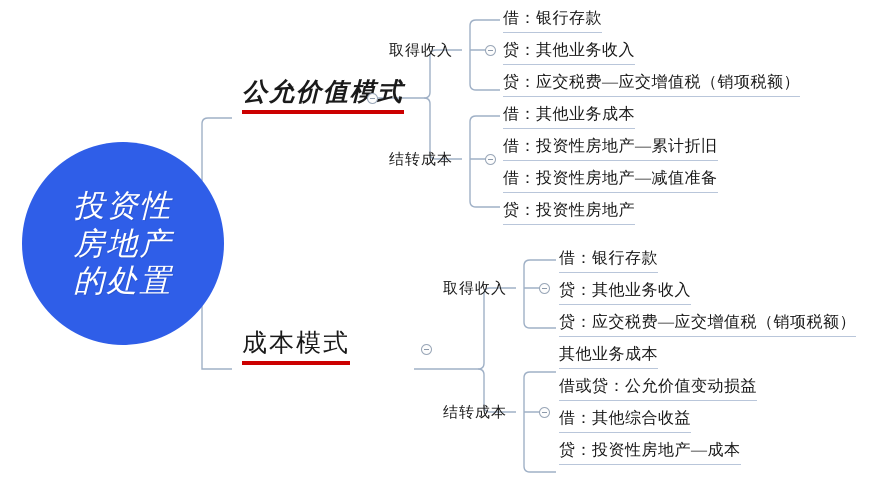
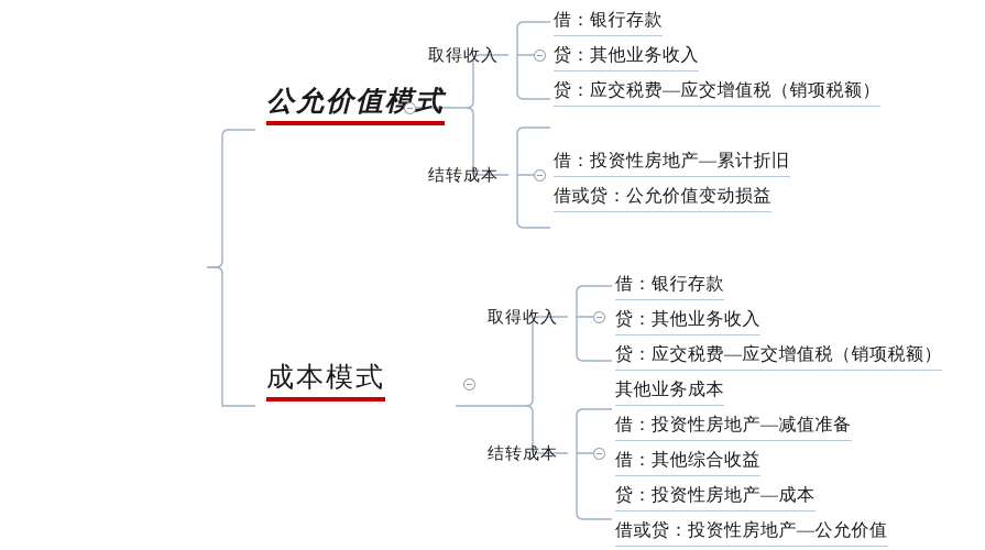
- 投资性
- 房地产
- 的处置
  公允价值模式
  取得收入
  结转成本
  借：银行存款
  贷：其他业务收入
  贷：应交税费—应交增值税（销项税额）
- 借：其他业务成本
  借：投资性房地产—累计折旧
- 借：投资性房地产—减值准备
+ 借或贷：公允价值变动损益
- 贷：投资性房地产
  成本模式
  取得收入
  结转成本
  借：银行存款
  贷：其他业务收入
  贷：应交税费—应交增值税（销项税额）
  其他业务成本
- 借或贷：公允价值变动损益
+ 借：投资性房地产—减值准备
  借：其他综合收益
  贷：投资性房地产—成本
+ 借或贷：投资性房地产—公允价值
